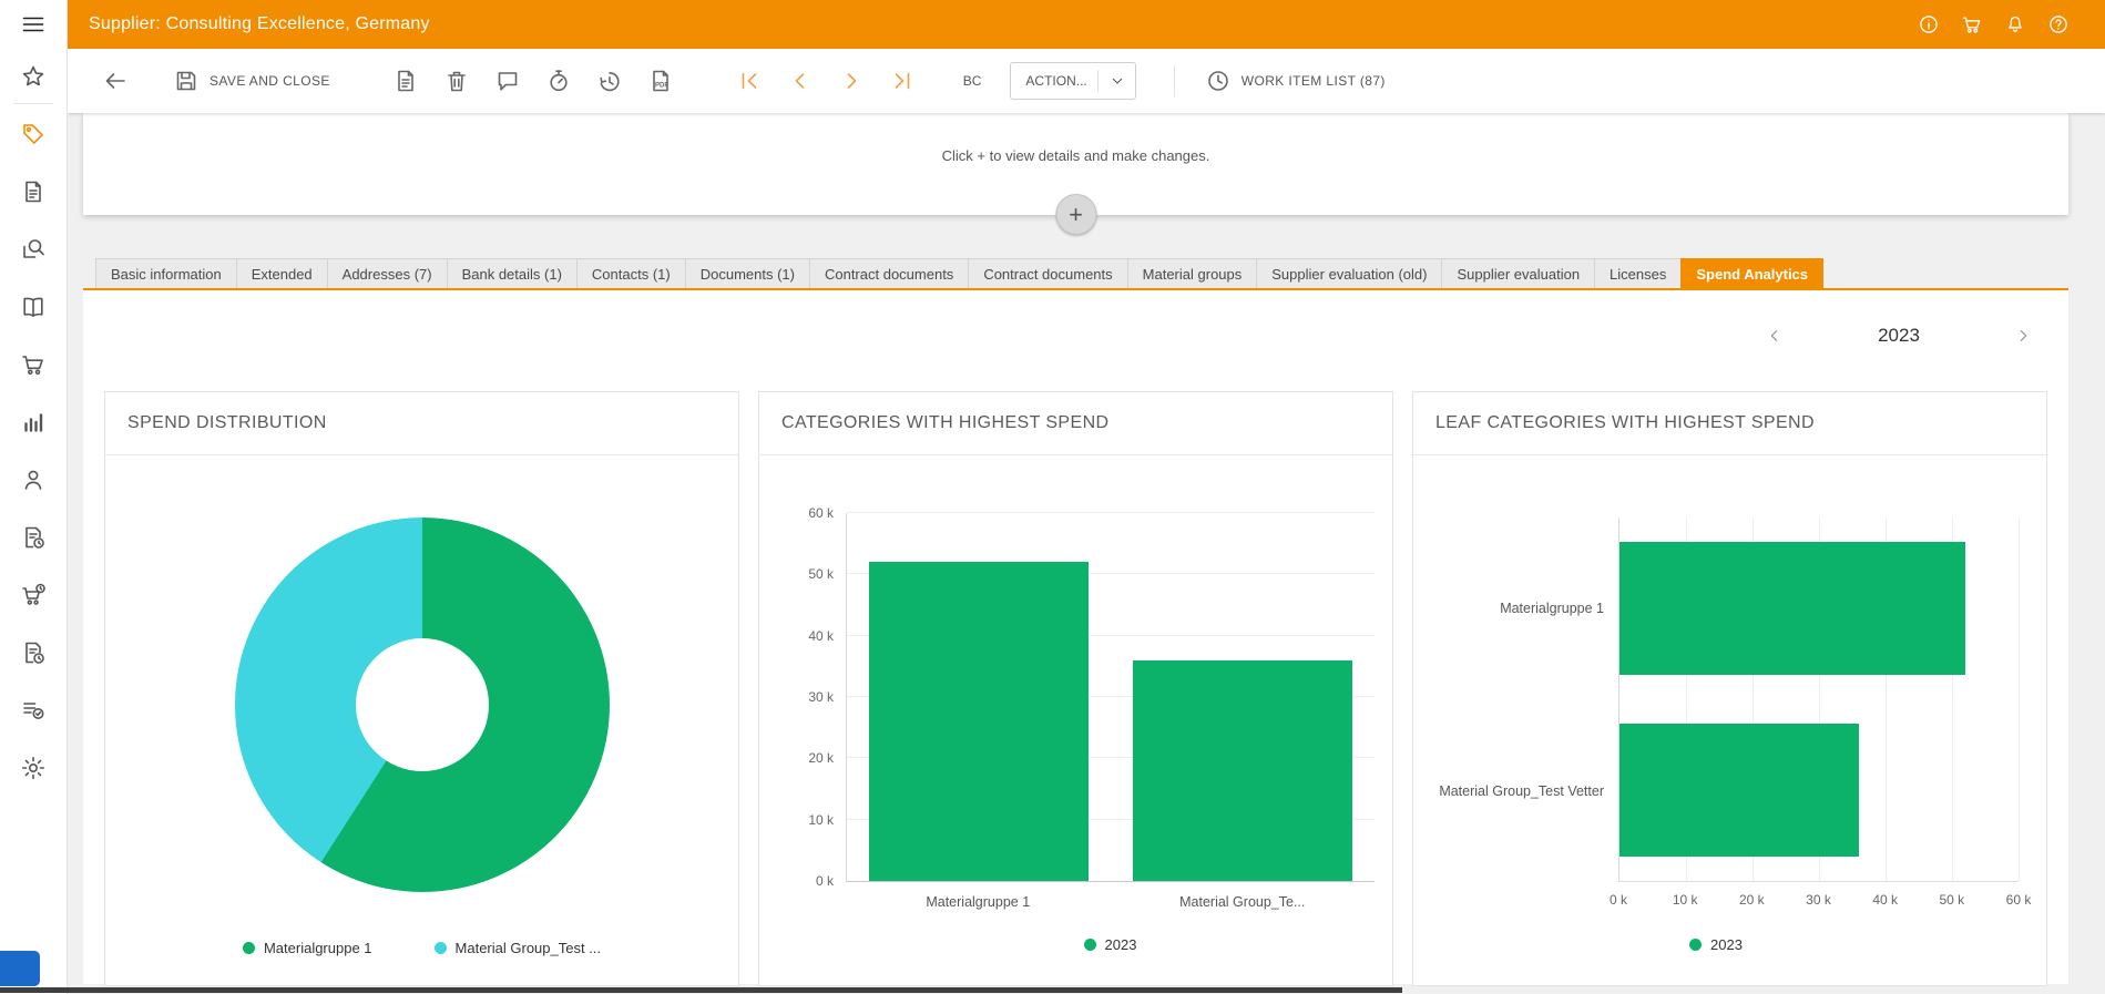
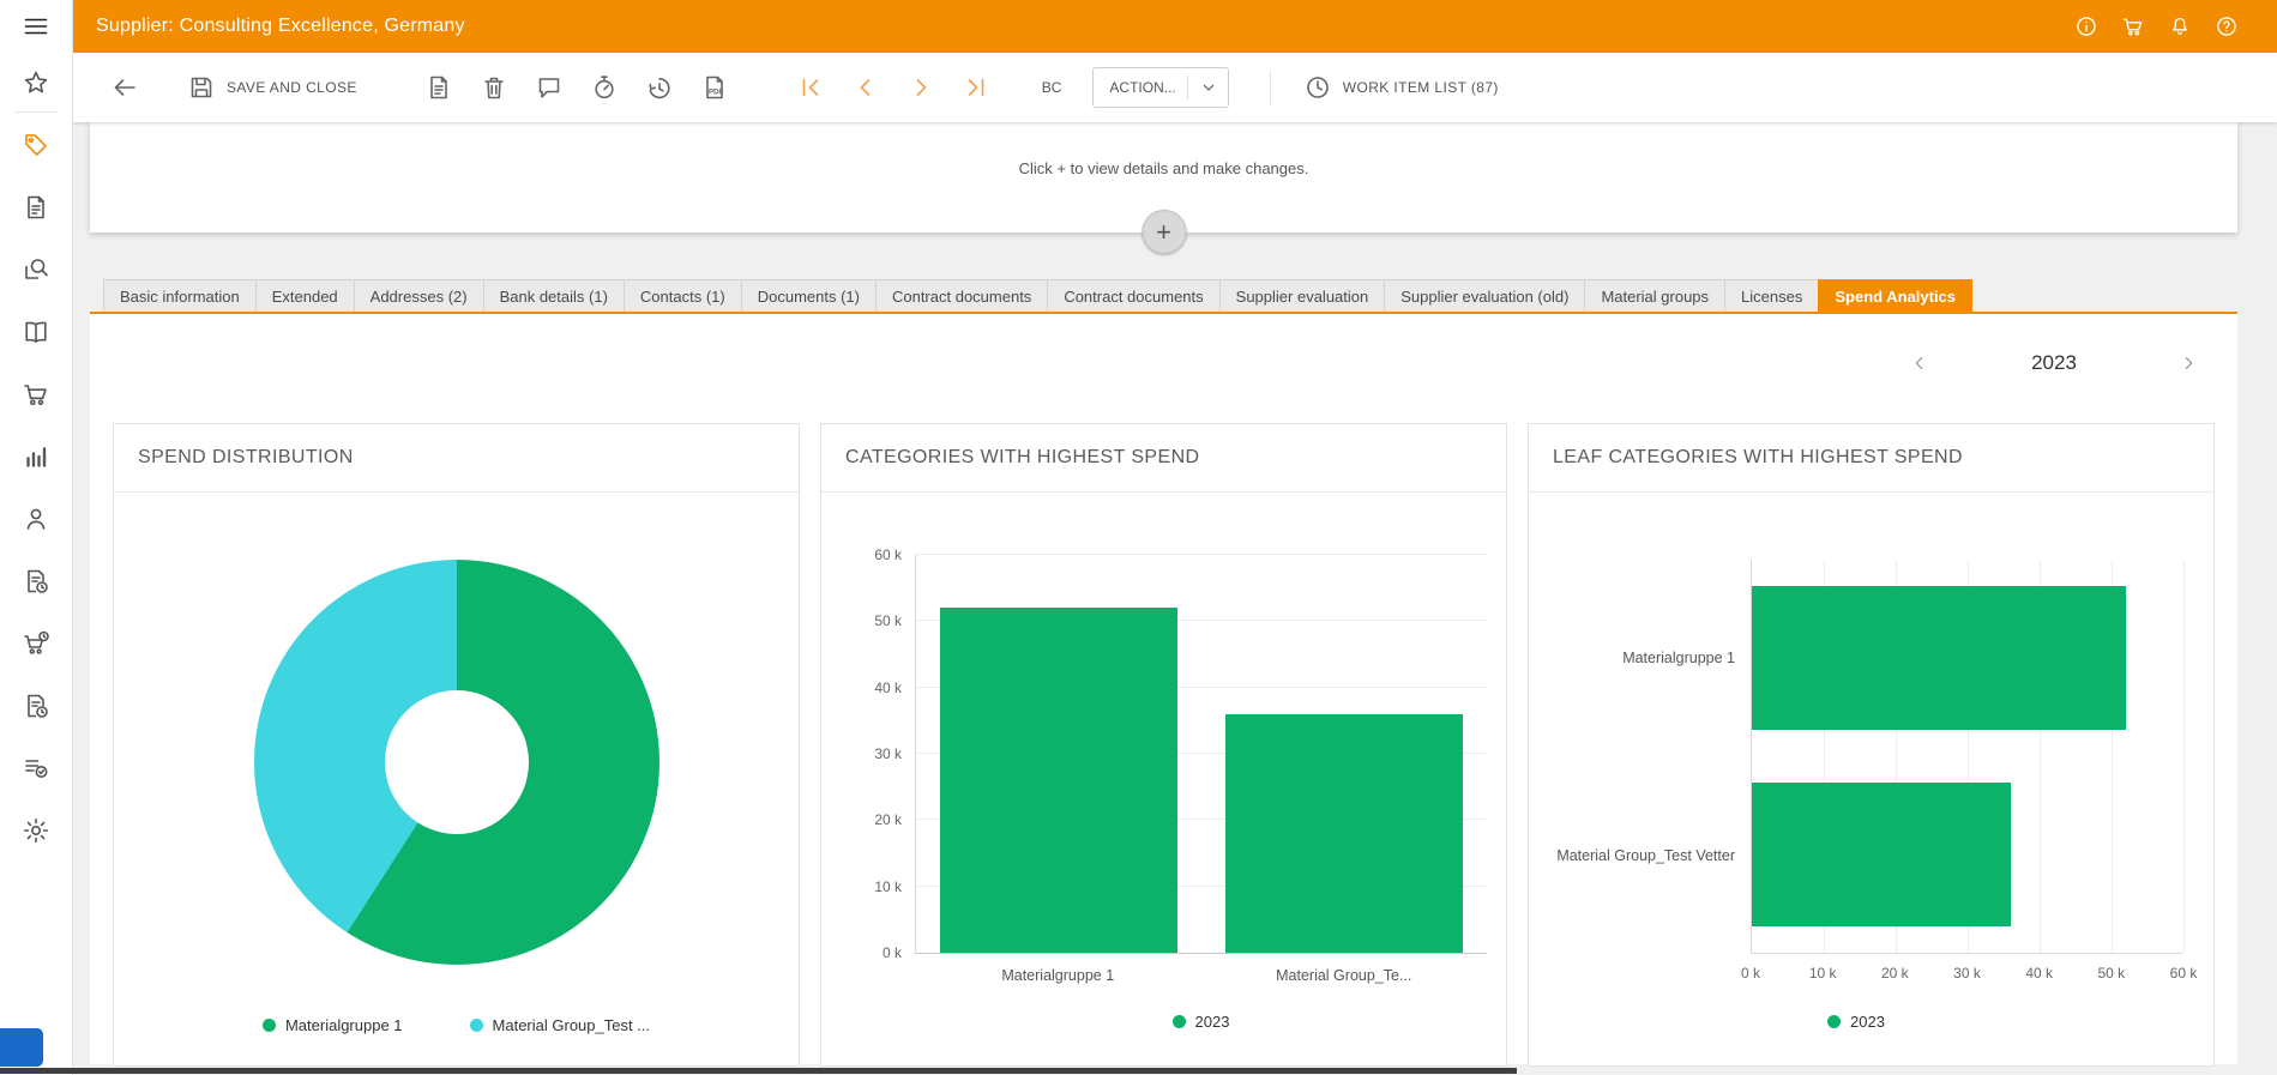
  Supplier: Consulting Excellence, Germany
  SAVE AND CLOSE
  BC
  ACTION...
  WORK ITEM LIST (87)
  Click + to view details and make changes.
  +
  Basic information
  Extended
- Addresses (7)
+ Addresses (2)
  Bank details (1)
  Contacts (1)
  Documents (1)
  Contract documents
  Contract documents
- Material groups
+ Supplier evaluation
  Supplier evaluation (old)
- Supplier evaluation
+ Material groups
  Licenses
  Spend Analytics
  2023
  SPEND DISTRIBUTION
  Materialgruppe 1
  Material Group_Test ...
  CATEGORIES WITH HIGHEST SPEND
  0 k
  10 k
  20 k
  30 k
  40 k
  50 k
  60 k
  Materialgruppe 1
  Material Group_Te...
  2023
  LEAF CATEGORIES WITH HIGHEST SPEND
  Materialgruppe 1
  Material Group_Test Vetter
  0 k
  10 k
  20 k
  30 k
  40 k
  50 k
  60 k
  2023
